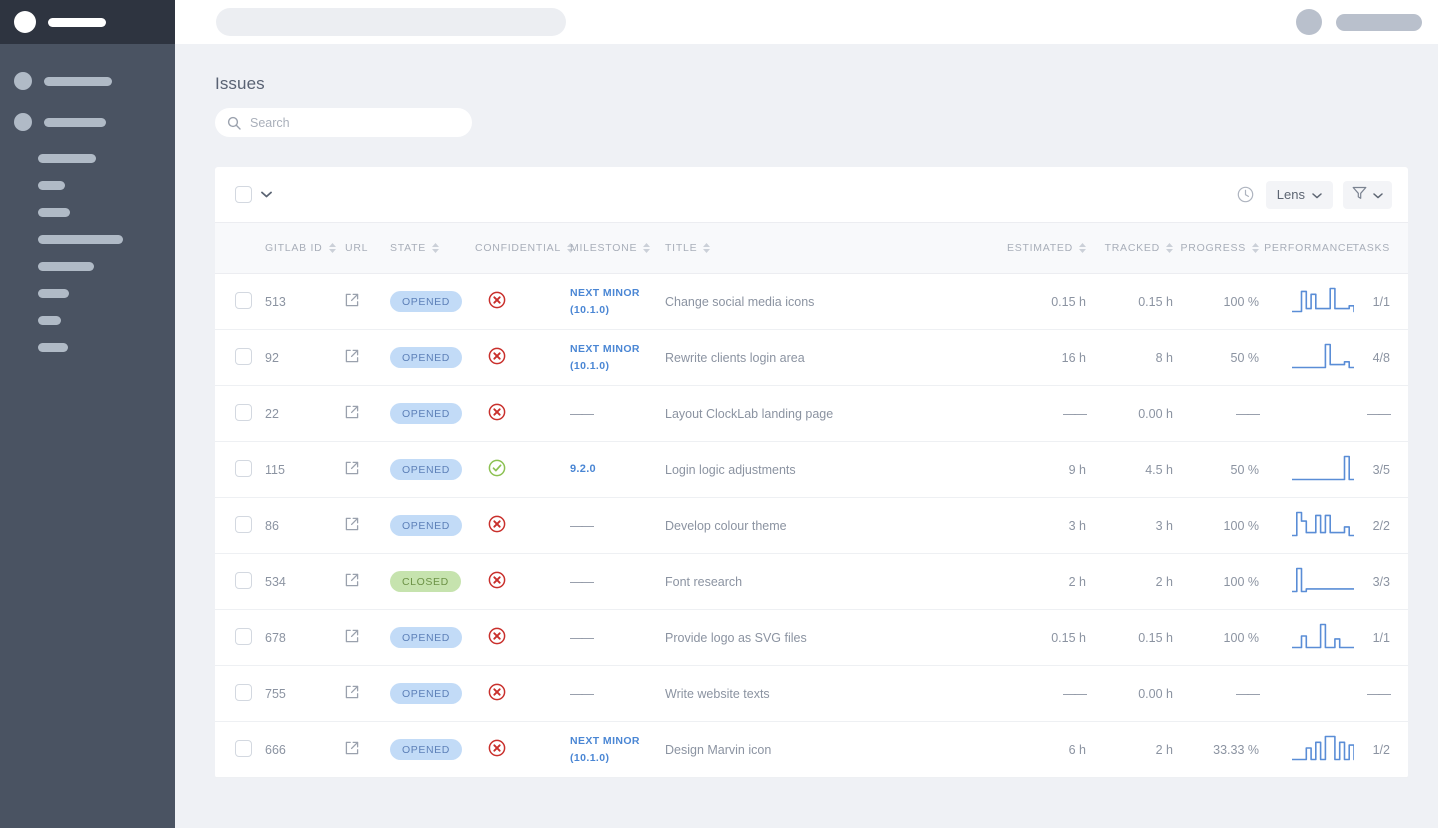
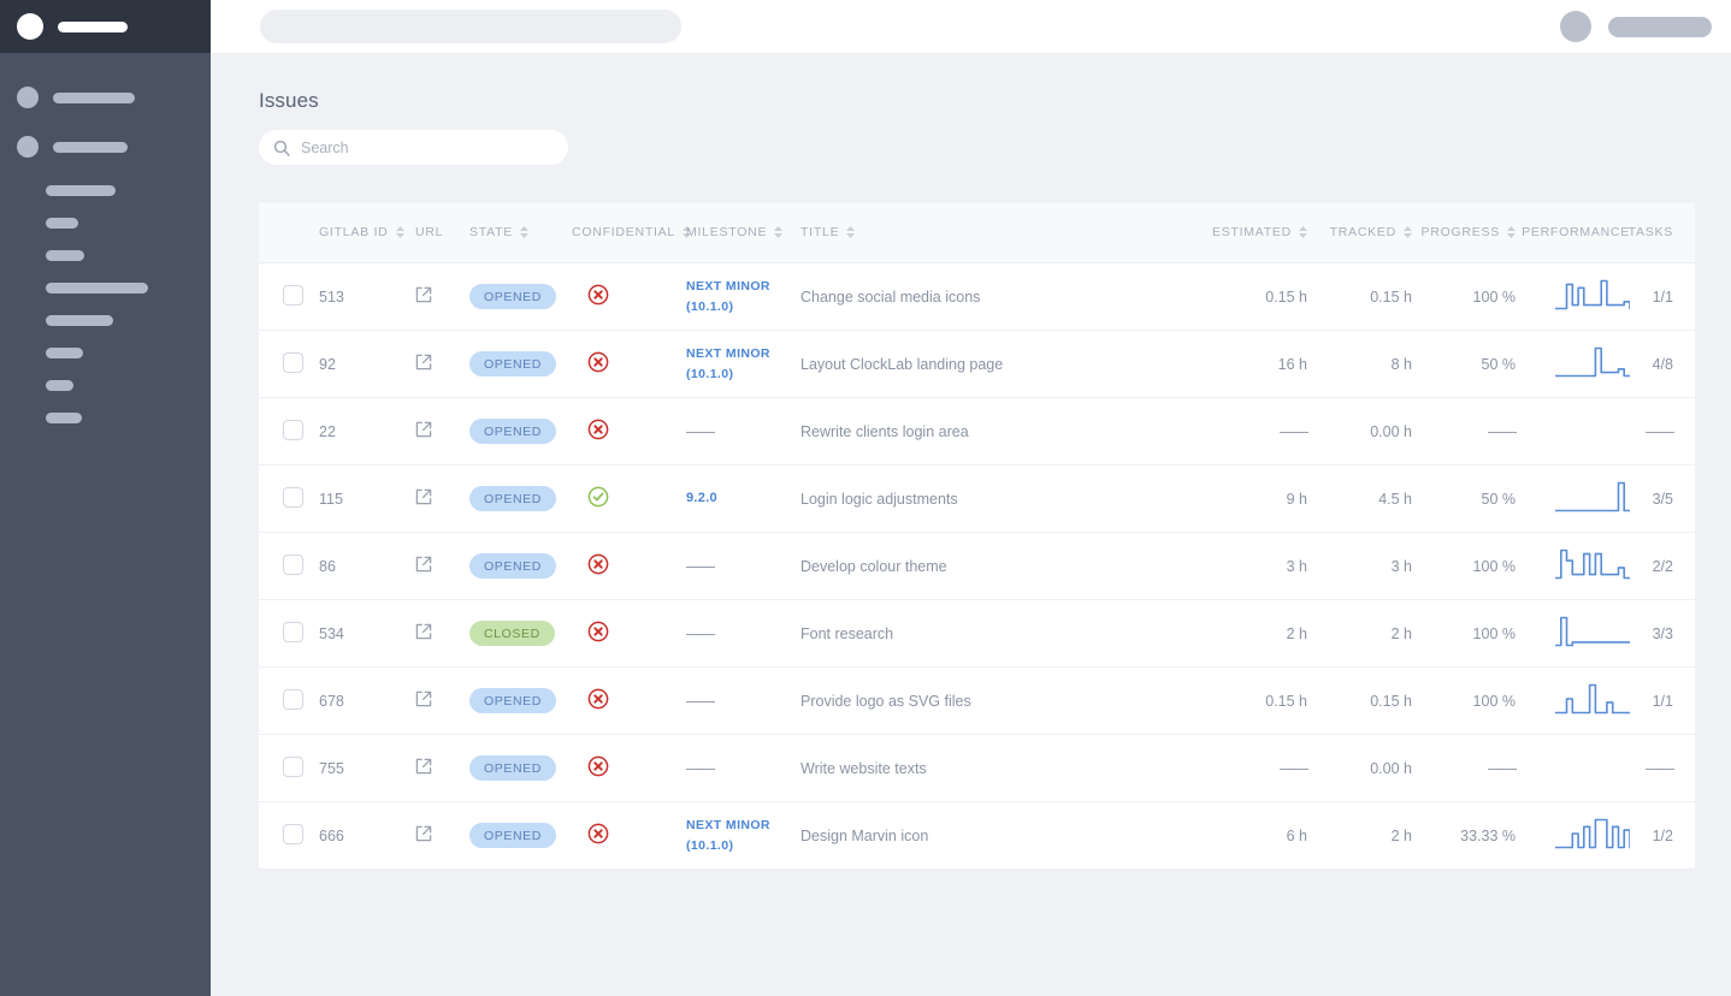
  Issues
  Search
- Lens
  	GITLAB ID	URL	STATE	CONFIDENTIAL	MILESTONE	TITLE	ESTIMATED	TRACKED	PROGRESS	PERFORMANCE	TASKS
  	513		OPENED		NEXT MINOR(10.1.0)	Change social media icons	0.15 h	0.15 h	100 %		1/1
- 	92		OPENED		NEXT MINOR(10.1.0)	Rewrite clients login area	16 h	8 h	50 %		4/8
+ 	92		OPENED		NEXT MINOR(10.1.0)	Layout ClockLab landing page	16 h	8 h	50 %		4/8
- 	22		OPENED		——	Layout ClockLab landing page	——	0.00 h	——		——
+ 	22		OPENED		——	Rewrite clients login area	——	0.00 h	——		——
  	115		OPENED		9.2.0	Login logic adjustments	9 h	4.5 h	50 %		3/5
  	86		OPENED		——	Develop colour theme	3 h	3 h	100 %		2/2
  	534		CLOSED		——	Font research	2 h	2 h	100 %		3/3
  	678		OPENED		——	Provide logo as SVG files	0.15 h	0.15 h	100 %		1/1
  	755		OPENED		——	Write website texts	——	0.00 h	——		——
  	666		OPENED		NEXT MINOR(10.1.0)	Design Marvin icon	6 h	2 h	33.33 %		1/2
